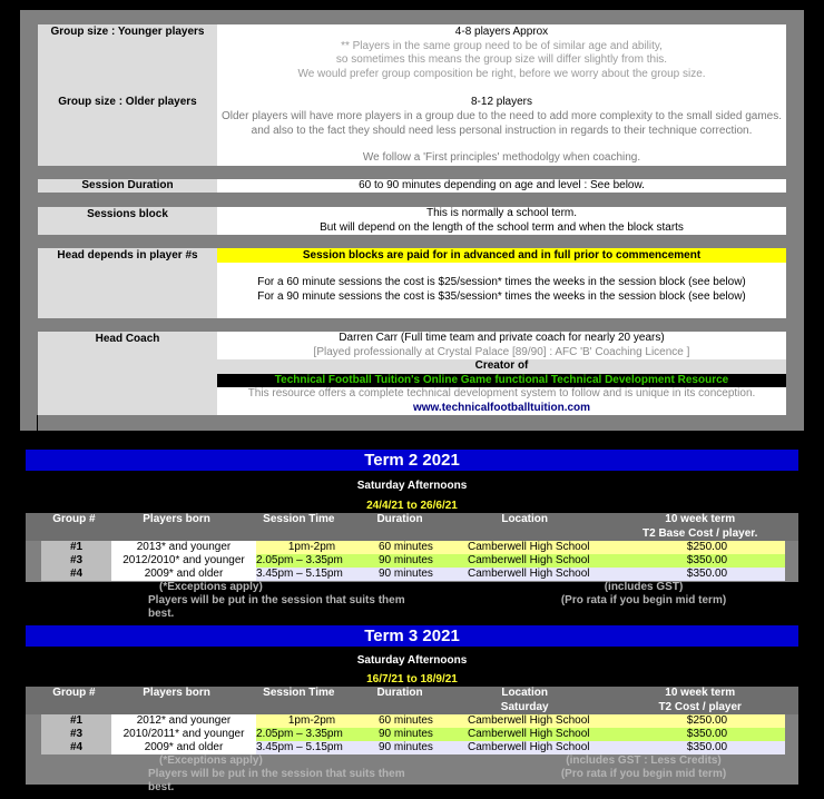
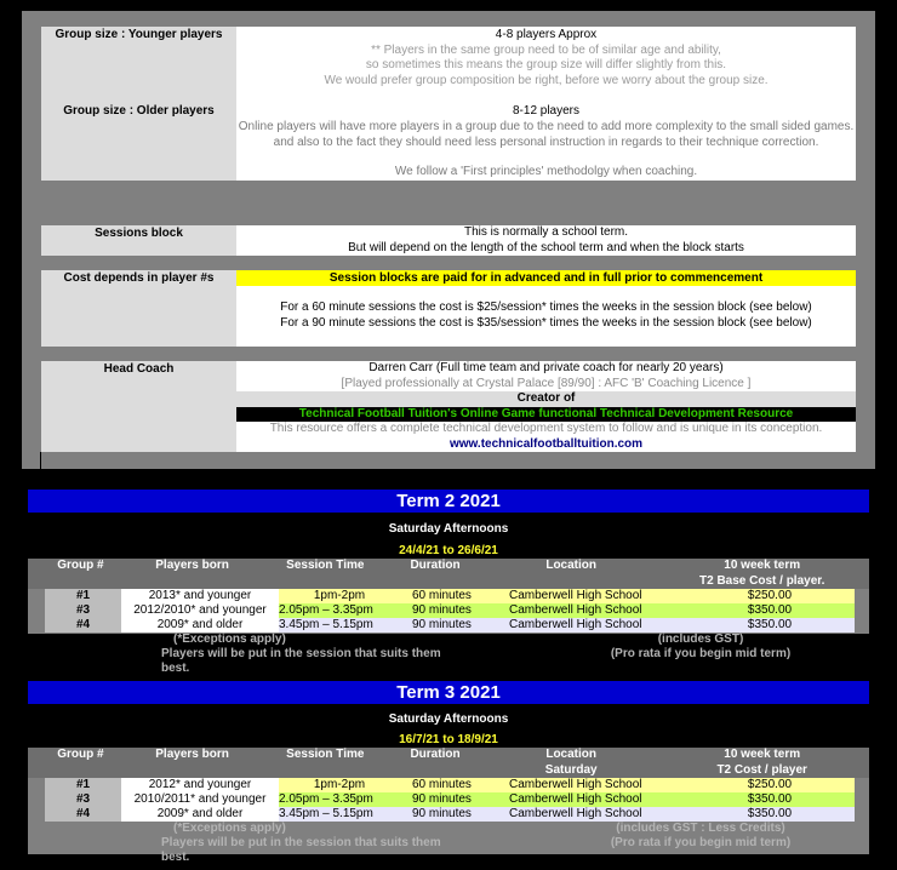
  Group size : Younger players
  Group size : Older players
  4-8 players Approx
  ** Players in the same group need to be of similar age and ability,
  so sometimes this means the group size will differ slightly from this.
  We would prefer group composition be right, before we worry about the group size.
  8-12 players
- Older players will have more players in a group due to the need to add more complexity to the small sided games.
+ Online players will have more players in a group due to the need to add more complexity to the small sided games.
  and also to the fact they should need less personal instruction in regards to their technique correction.
  We follow a 'First principles' methodolgy when coaching.
- Session Duration
- 60 to 90 minutes depending on age and level : See below.
  Sessions block
  This is normally a school term.
  But will depend on the length of the school term and when the block starts
- Head depends in player #s
+ Cost depends in player #s
  Session blocks are paid for in advanced and in full prior to commencement
  For a 60 minute sessions the cost is $25/session* times the weeks in the session block (see below)
  For a 90 minute sessions the cost is $35/session* times the weeks in the session block (see below)
  Head Coach
  Darren Carr (Full time team and private coach for nearly 20 years)
  [Played professionally at Crystal Palace [89/90] : AFC 'B' Coaching Licence ]
  Creator of
  Technical Football Tuition's Online Game functional Technical Development Resource
  This resource offers a complete technical development system to follow and is unique in its conception.
  www.technicalfootballtuition.com
  Term 2 2021
  Saturday Afternoons
  24/4/21 to 26/6/21
  Group #
  Players born
  Session Time
  Duration
  Location
  10 week term
  T2 Base Cost / player.
  #1
  2013* and younger
  1pm-2pm
  60 minutes
  Camberwell High School
  $250.00
  #3
  2012/2010* and younger
  2.05pm – 3.35pm
  90 minutes
  Camberwell High School
  $350.00
  #4
  2009* and older
  3.45pm – 5.15pm
  90 minutes
  Camberwell High School
  $350.00
  (*Exceptions apply)
  Players will be put in the session that suits them best.
  (includes GST)
  (Pro rata if you begin mid term)
  Term 3 2021
  Saturday Afternoons
  16/7/21 to 18/9/21
  Group #
  Players born
  Session Time
  Duration
  Location
  Saturday
  10 week term
  T2 Cost / player
  #1
  2012* and younger
  1pm-2pm
  60 minutes
  Camberwell High School
  $250.00
  #3
  2010/2011* and younger
  2.05pm – 3.35pm
  90 minutes
  Camberwell High School
  $350.00
  #4
  2009* and older
  3.45pm – 5.15pm
  90 minutes
  Camberwell High School
  $350.00
  (*Exceptions apply)
  Players will be put in the session that suits them best.
  (includes GST : Less Credits)
  (Pro rata if you begin mid term)
